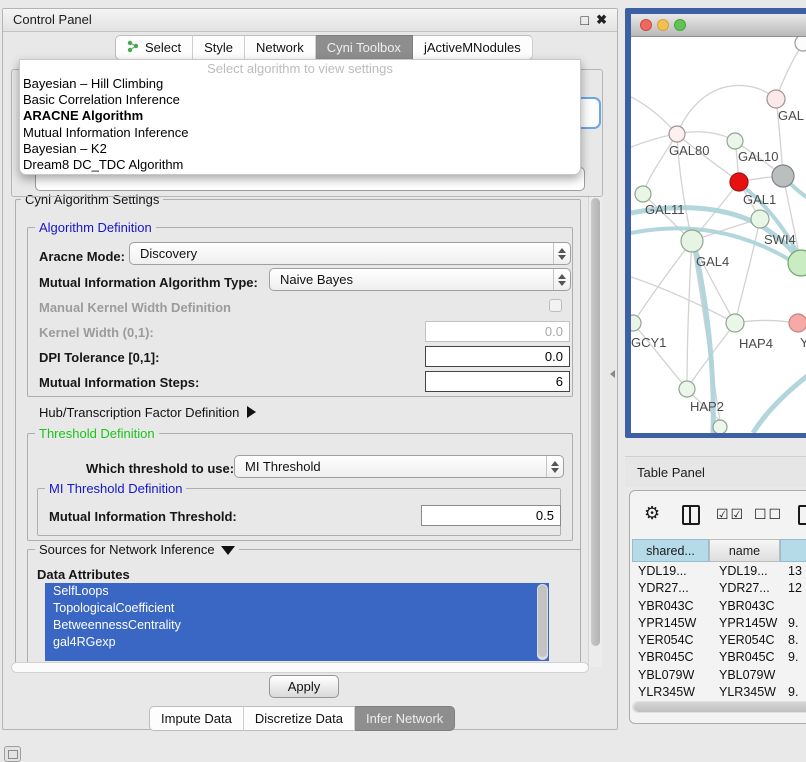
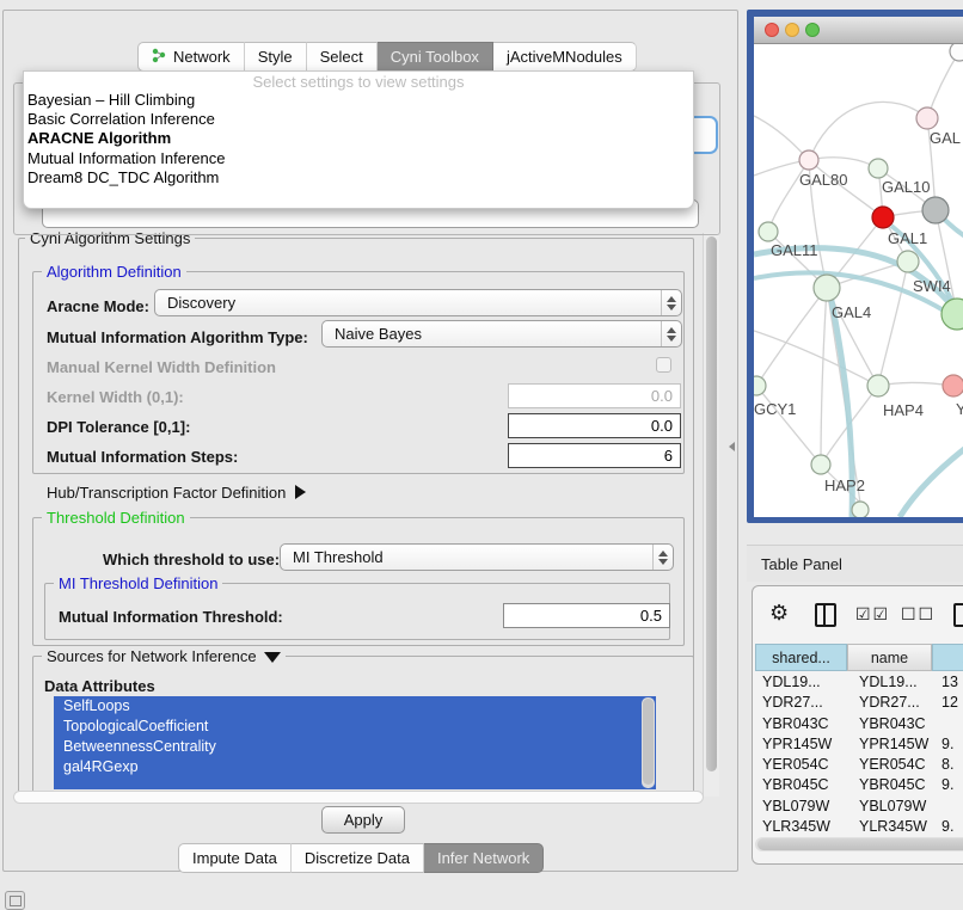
- Control Panel
- □
- ✖
- Select
+ Network
  Style
- Network
+ Select
  Cyni Toolbox
  jActiveMNodules
- Select algorithm to view settings
+ Select settings to view settings
  Bayesian – Hill Climbing
  Basic Correlation Inference
  ARACNE Algorithm
  Mutual Information Inference
- Bayesian – K2
  Dream8 DC_TDC Algorithm
  Cyni Algorithm Settings
  Algorithm Definition
  Aracne Mode:
  Discovery
  Mutual Information Algorithm Type:
  Naive Bayes
  Manual Kernel Width Definition
  Kernel Width (0,1):
  0.0
  DPI Tolerance [0,1]:
  0.0
  Mutual Information Steps:
  6
  Hub/Transcription Factor Definition
  Threshold Definition
  Which threshold to use:
  MI Threshold
  MI Threshold Definition
  Mutual Information Threshold:
  0.5
  Sources for Network Inference
  Data Attributes
  SelfLoops
  TopologicalCoefficient
  BetweennessCentrality
  gal4RGexp
  Apply
  Impute Data
  Discretize Data
  Infer Network
  GAL
  GAL80
  GAL10
  GAL1
  SWI4
  GAL11
  GAL4
  GCY1
  HAP4
  Y
  HAP2
  Table Panel
  ⚙
  ☑☑
  ☐☐
  shared...
  name
  YDL19...
  YDL19...
  13
  YDR27...
  YDR27...
  12
  YBR043C
  YBR043C
  YPR145W
  YPR145W
  9.
  YER054C
  YER054C
  8.
  YBR045C
  YBR045C
  9.
  YBL079W
  YBL079W
  YLR345W
  YLR345W
  9.
